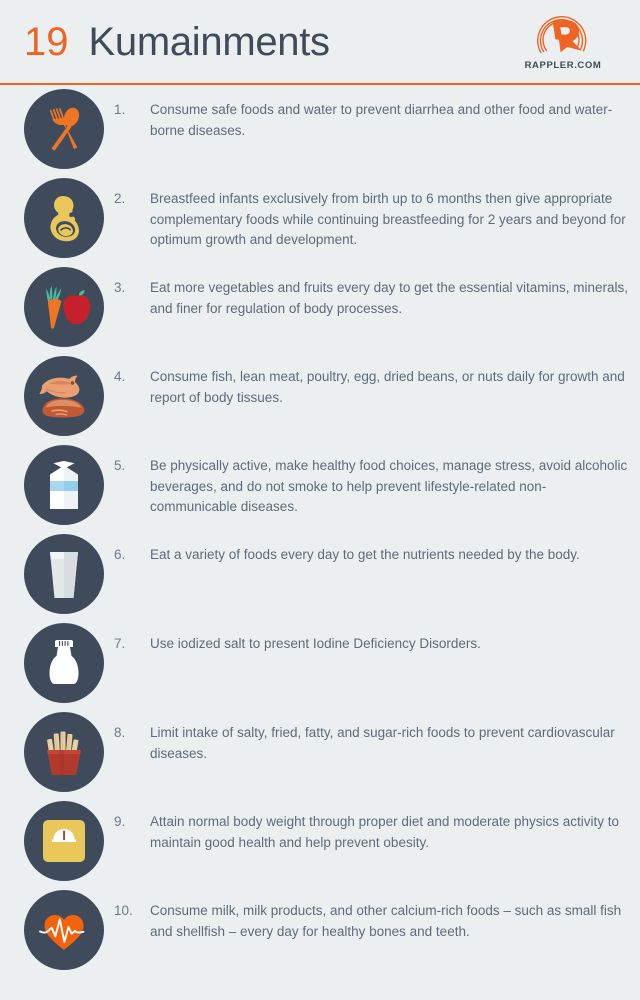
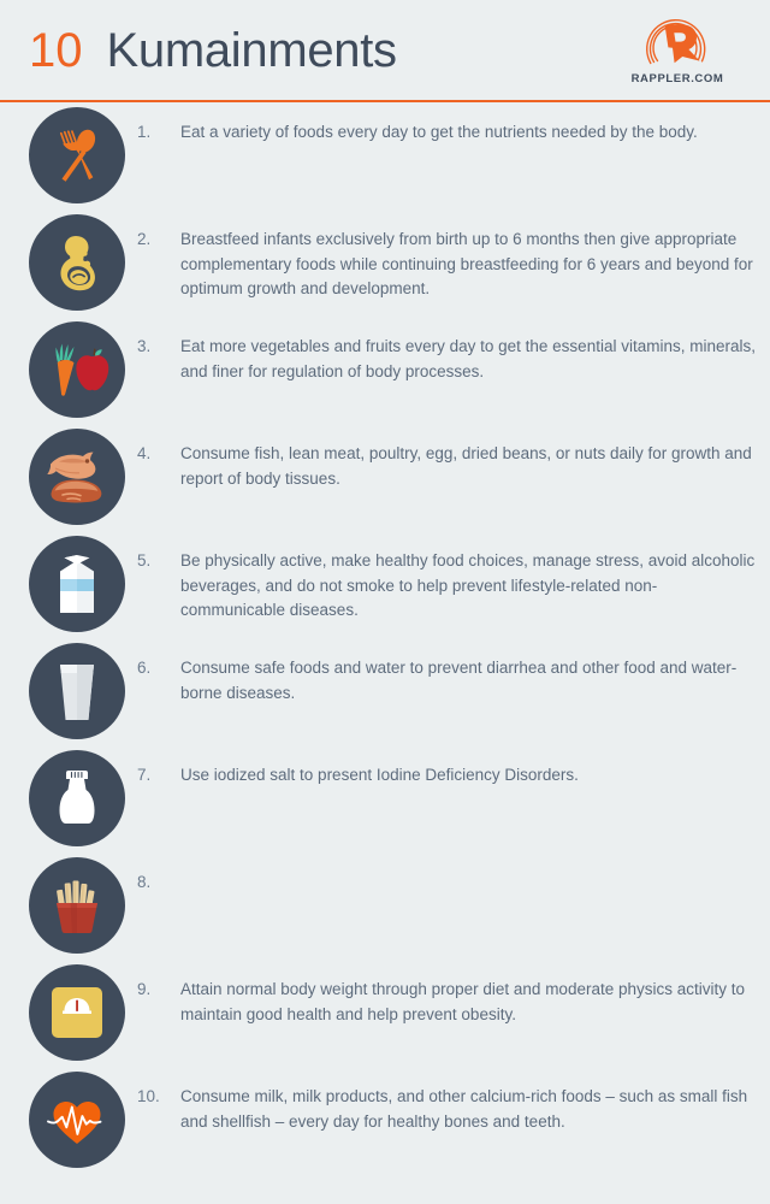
- 19
+ 10
  Kumainments
  RAPPLER.COM
  1.
- Consume safe foods and water to prevent diarrhea and other food and water-borne diseases.
+ Eat a variety of foods every day to get the nutrients needed by the body.
  2.
- Breastfeed infants exclusively from birth up to 6 months then give appropriate complementary foods while continuing breastfeeding for 2 years and beyond for optimum growth and development.
+ Breastfeed infants exclusively from birth up to 6 months then give appropriate complementary foods while continuing breastfeeding for 6 years and beyond for optimum growth and development.
  3.
  Eat more vegetables and fruits every day to get the essential vitamins, minerals, and finer for regulation of body processes.
  4.
  Consume fish, lean meat, poultry, egg, dried beans, or nuts daily for growth and report of body tissues.
  5.
  Be physically active, make healthy food choices, manage stress, avoid alcoholic beverages, and do not smoke to help prevent lifestyle-related non-communicable diseases.
  6.
- Eat a variety of foods every day to get the nutrients needed by the body.
+ Consume safe foods and water to prevent diarrhea and other food and water-borne diseases.
  7.
  Use iodized salt to present Iodine Deficiency Disorders.
  8.
- Limit intake of salty, fried, fatty, and sugar-rich foods to prevent cardiovascular diseases.
  9.
  Attain normal body weight through proper diet and moderate physics activity to maintain good health and help prevent obesity.
  10.
  Consume milk, milk products, and other calcium-rich foods – such as small fish and shellfish – every day for healthy bones and teeth.
